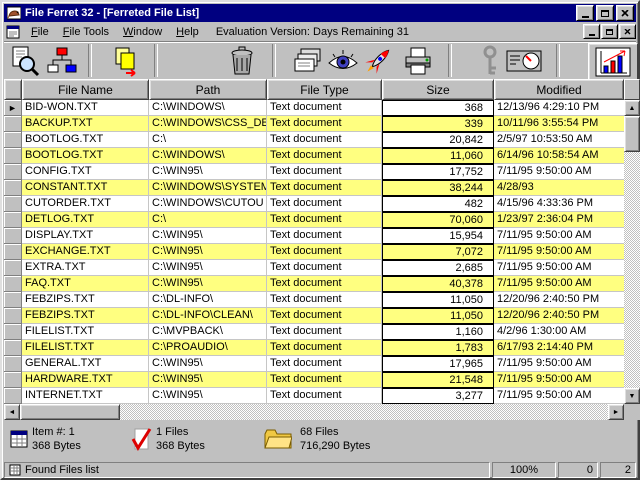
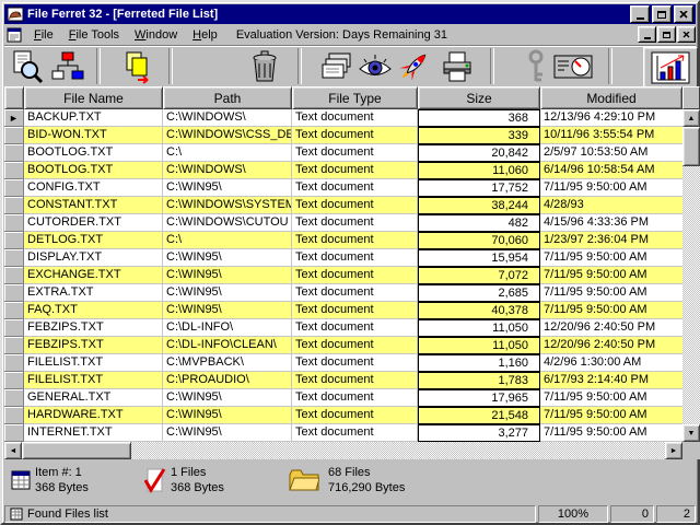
  File Ferret 32 - [Ferreted File List]
  File
  File Tools
  Window
  Help
  Evaluation Version: Days Remaining 31
  File Name
  Path
  File Type
  Size
  Modified
  ►
- BID-WON.TXT
+ BACKUP.TXT
  C:\WINDOWS\
  Text document
  368
  12/13/96 4:29:10 PM
- BACKUP.TXT
+ BID-WON.TXT
  C:\WINDOWS\CSS_DE
  Text document
  339
  10/11/96 3:55:54 PM
  BOOTLOG.TXT
  C:\
  Text document
  20,842
  2/5/97 10:53:50 AM
  BOOTLOG.TXT
  C:\WINDOWS\
  Text document
  11,060
  6/14/96 10:58:54 AM
  CONFIG.TXT
  C:\WIN95\
  Text document
  17,752
  7/11/95 9:50:00 AM
  CONSTANT.TXT
  C:\WINDOWS\SYSTEM
  Text document
  38,244
  4/28/93
  CUTORDER.TXT
  C:\WINDOWS\CUTOU
  Text document
  482
  4/15/96 4:33:36 PM
  DETLOG.TXT
  C:\
  Text document
  70,060
  1/23/97 2:36:04 PM
  DISPLAY.TXT
  C:\WIN95\
  Text document
  15,954
  7/11/95 9:50:00 AM
  EXCHANGE.TXT
  C:\WIN95\
  Text document
  7,072
  7/11/95 9:50:00 AM
  EXTRA.TXT
  C:\WIN95\
  Text document
  2,685
  7/11/95 9:50:00 AM
  FAQ.TXT
  C:\WIN95\
  Text document
  40,378
  7/11/95 9:50:00 AM
  FEBZIPS.TXT
  C:\DL-INFO\
  Text document
  11,050
  12/20/96 2:40:50 PM
  FEBZIPS.TXT
  C:\DL-INFO\CLEAN\
  Text document
  11,050
  12/20/96 2:40:50 PM
  FILELIST.TXT
  C:\MVPBACK\
  Text document
  1,160
  4/2/96 1:30:00 AM
  FILELIST.TXT
  C:\PROAUDIO\
  Text document
  1,783
  6/17/93 2:14:40 PM
  GENERAL.TXT
  C:\WIN95\
  Text document
  17,965
  7/11/95 9:50:00 AM
  HARDWARE.TXT
  C:\WIN95\
  Text document
  21,548
  7/11/95 9:50:00 AM
  INTERNET.TXT
  C:\WIN95\
  Text document
  3,277
  7/11/95 9:50:00 AM
  Item #: 1
  368 Bytes
  1 Files
  368 Bytes
  68 Files
  716,290 Bytes
  Found Files list
  100%
  0
  2
